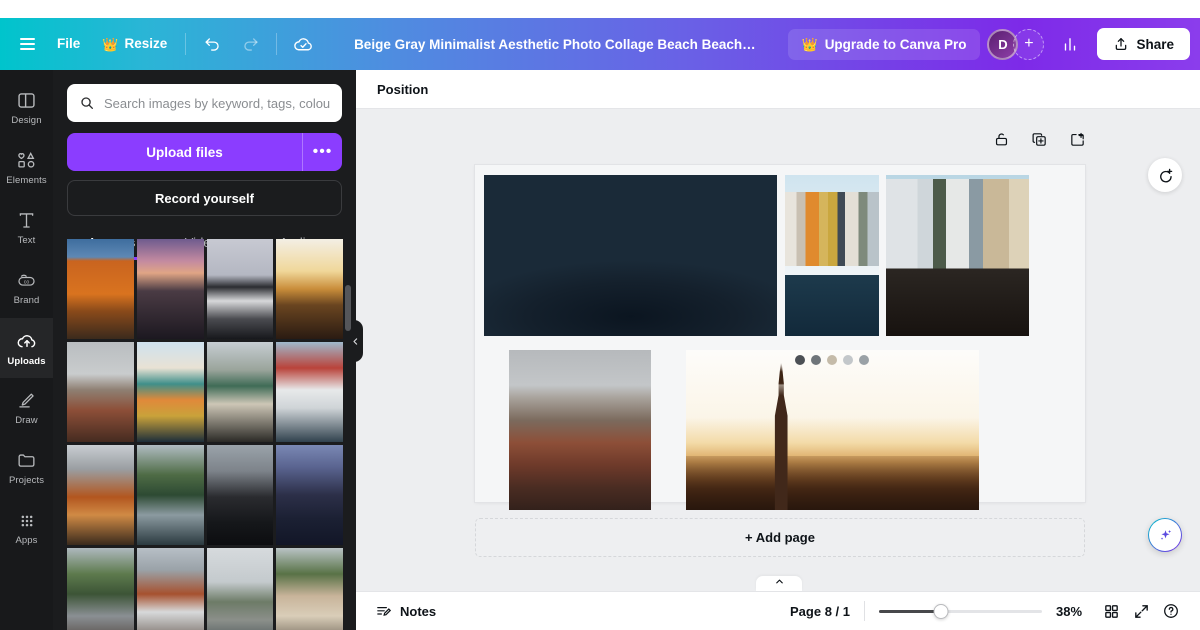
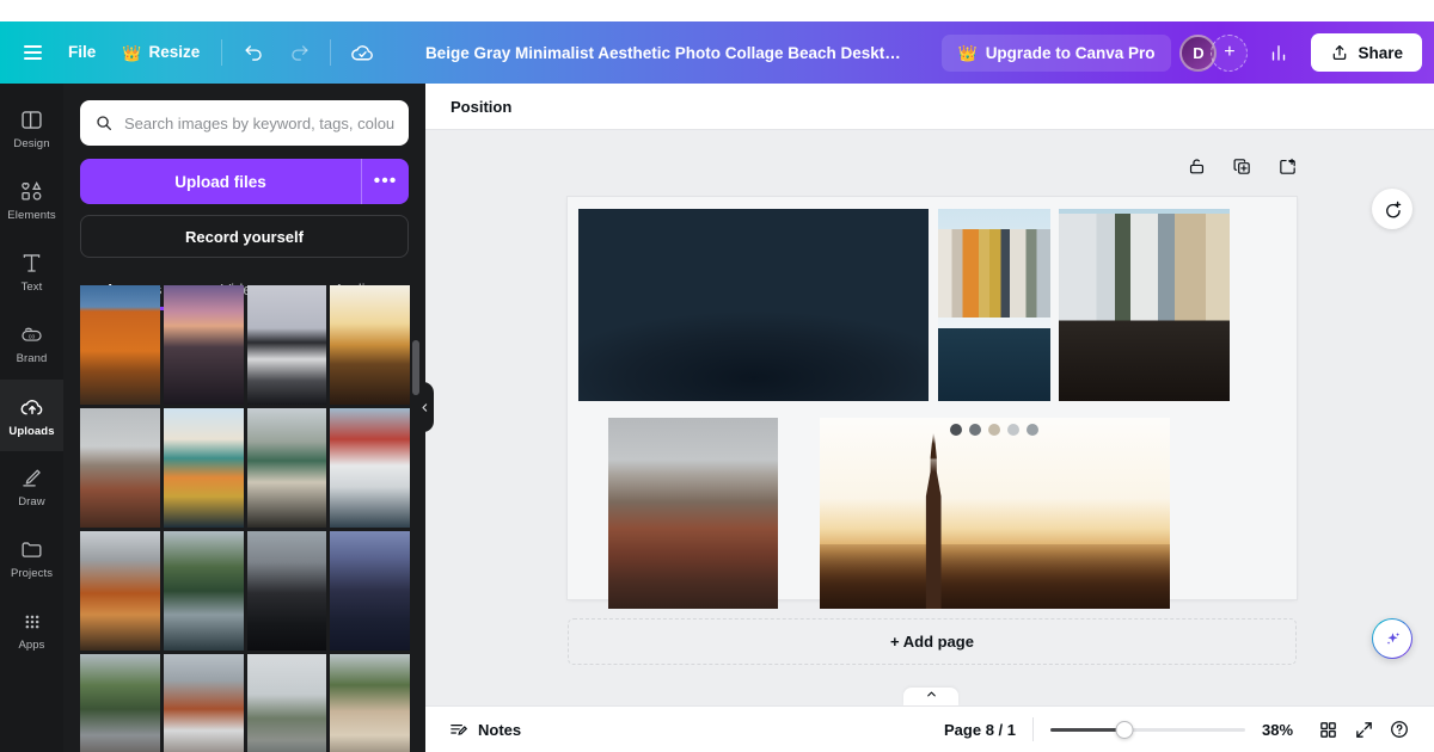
  File
  👑
  Resize
- Beige Gray Minimalist Aesthetic Photo Collage Beach Beach…
+ Beige Gray Minimalist Aesthetic Photo Collage Beach Deskt…
  👑
  Upgrade to Canva Pro
  D
  +
  Share
  Design
  Elements
  Text
  Brand
  Uploads
  Draw
  Projects
  Apps
  Search images by keyword, tags, colou
  Upload files
  •••
  Record yourself
  Position
  + Add page
  Notes
  Page 8 / 1
  38%
